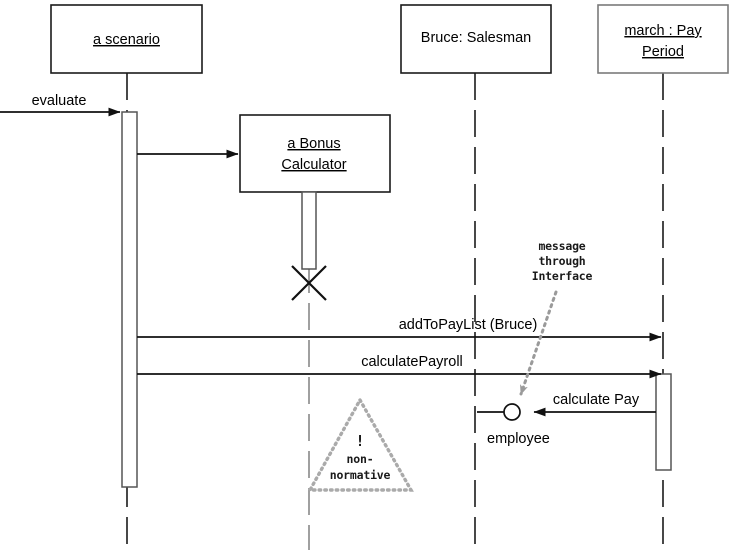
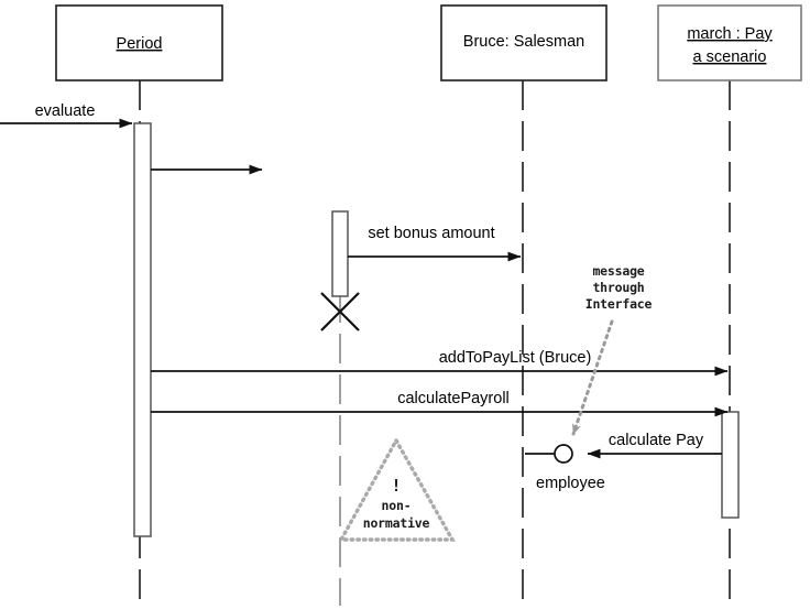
- a scenario
+ Period
- a Bonus
- Calculator
  Bruce: Salesman
  march : Pay
- Period
+ a scenario
  evaluate
+ set bonus amount
  addToPayList (Bruce)
  calculatePayroll
  calculate Pay
  employee
  message
  through
  Interface
  !
  non-
  normative
